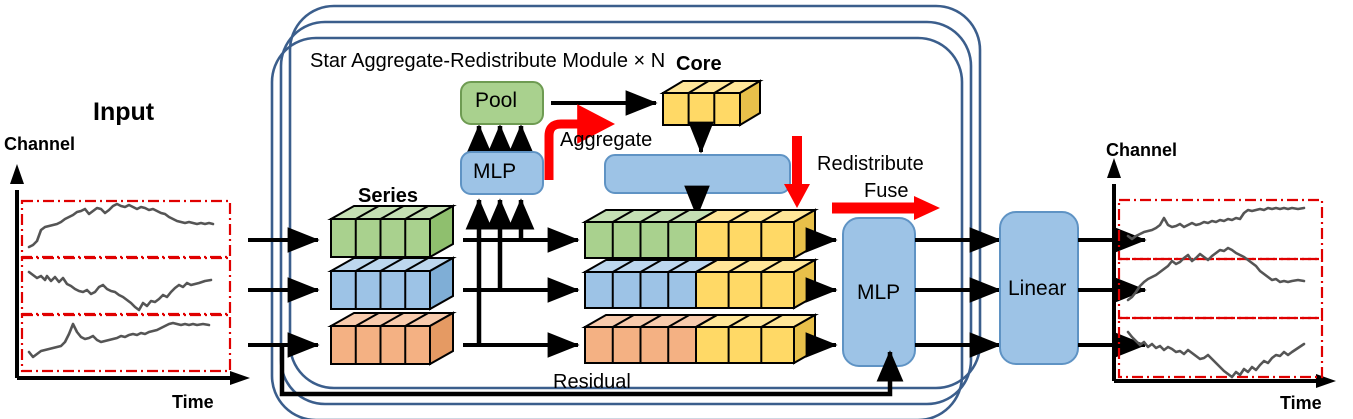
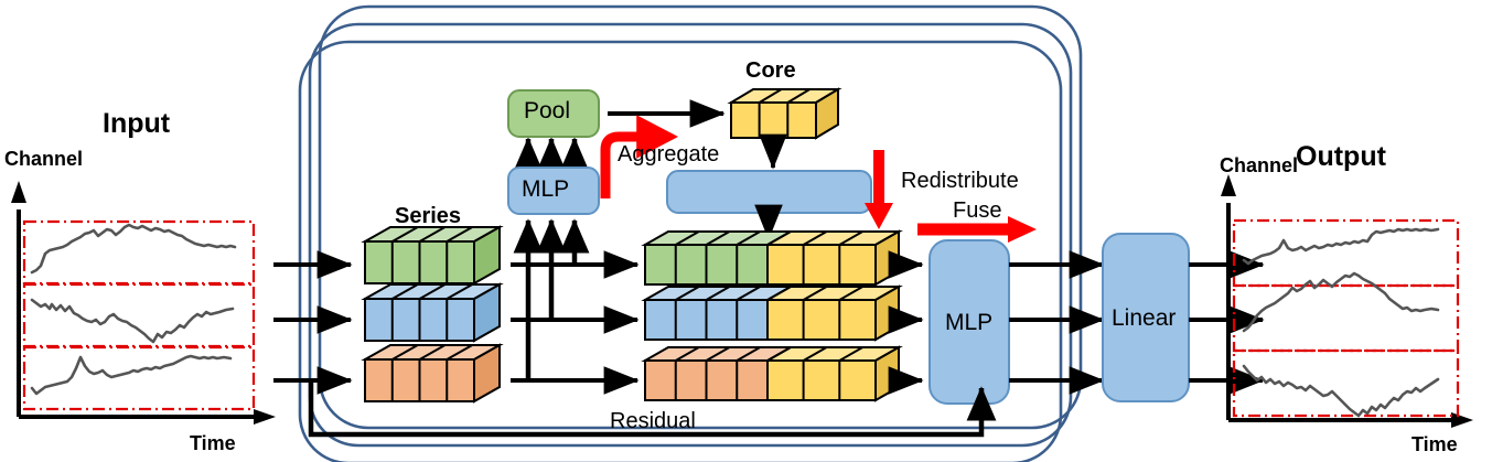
  Input
  Channel
  Time
- Star Aggregate-Redistribute Module × N
  Core
  Series
  Pool
  MLP
  MLP
  Linear
  Aggregate
  Redistribute
  Fuse
  Residual
+ Output
  Channel
  Time
